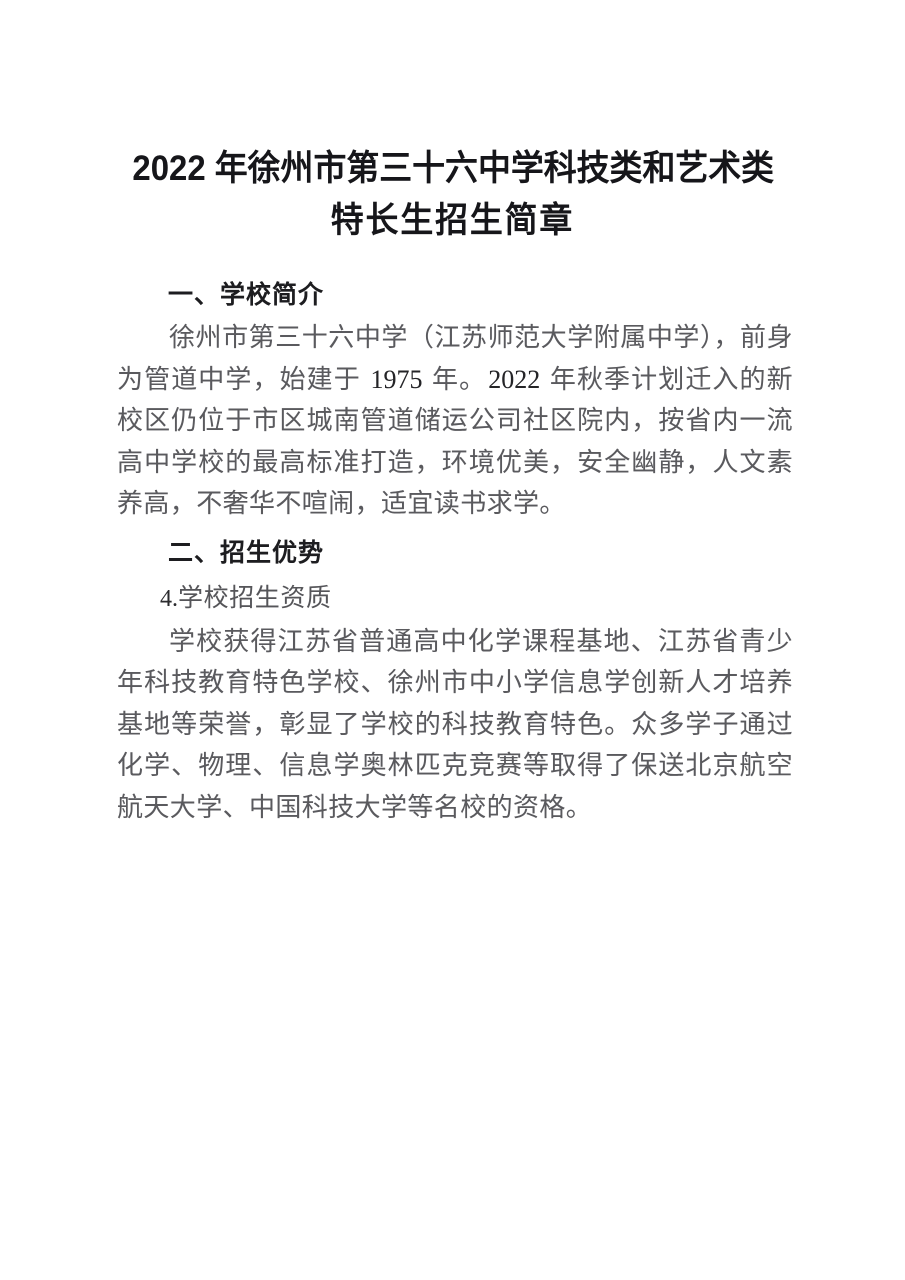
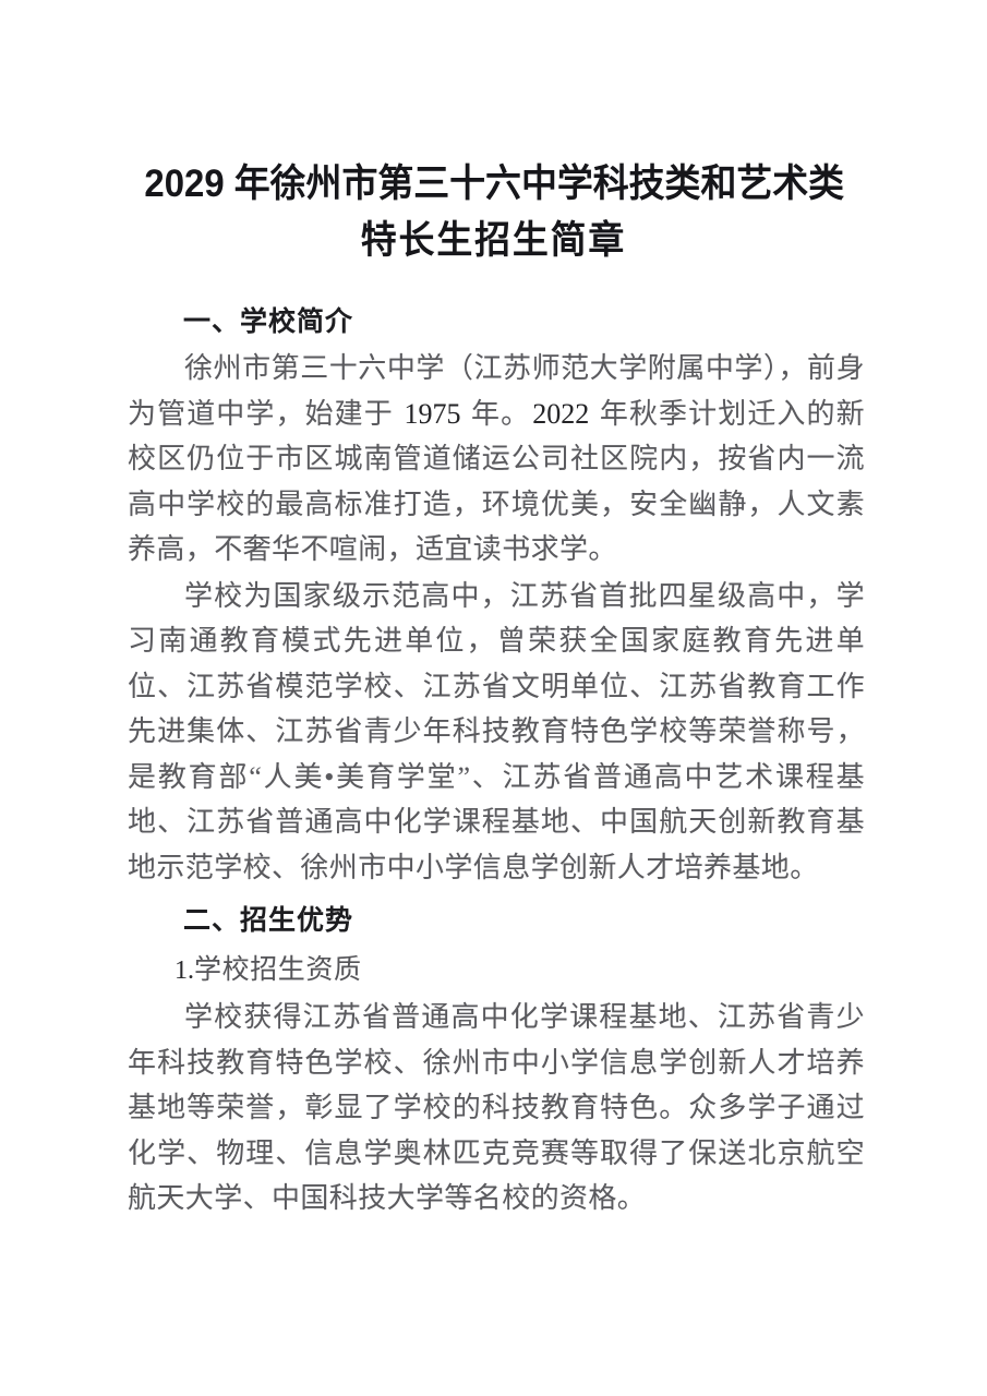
- 2022 年徐州市第三十六中学科技类和艺术类
+ 2029 年徐州市第三十六中学科技类和艺术类
  特长生招生简章
  一、学校简介
  徐州市第三十六中学（江苏师范大学附属中学），前身为管道中学，始建于 1975 年。2022 年秋季计划迁入的新校区仍位于市区城南管道储运公司社区院内，按省内一流高中学校的最高标准打造，环境优美，安全幽静，人文素养高，不奢华不喧闹，适宜读书求学。
+ 学校为国家级示范高中，江苏省首批四星级高中，学习南通教育模式先进单位，曾荣获全国家庭教育先进单位、江苏省模范学校、江苏省文明单位、江苏省教育工作先进集体、江苏省青少年科技教育特色学校等荣誉称号，是教育部“人美•美育学堂”、江苏省普通高中艺术课程基地、江苏省普通高中化学课程基地、中国航天创新教育基地示范学校、徐州市中小学信息学创新人才培养基地。
  二、招生优势
- 4.学校招生资质
+ 1.学校招生资质
  学校获得江苏省普通高中化学课程基地、江苏省青少年科技教育特色学校、徐州市中小学信息学创新人才培养基地等荣誉，彰显了学校的科技教育特色。众多学子通过化学、物理、信息学奥林匹克竞赛等取得了保送北京航空航天大学、中国科技大学等名校的资格。
